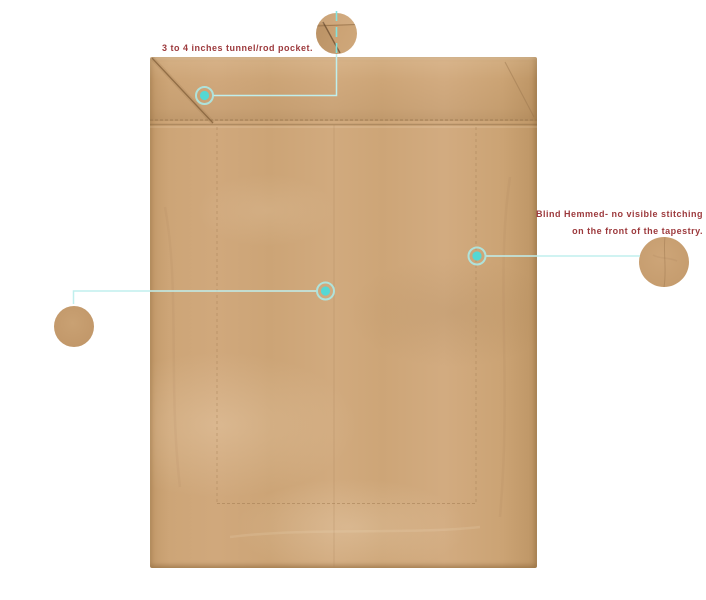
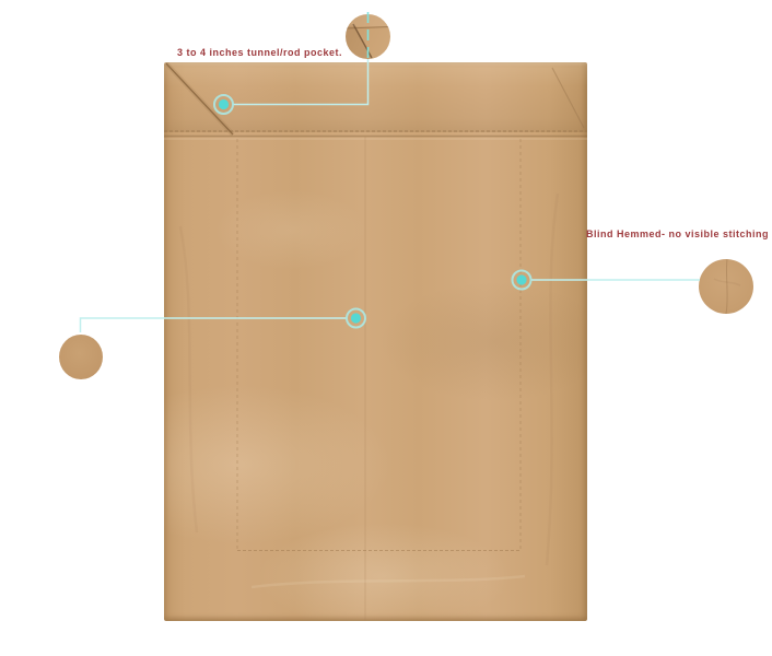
  3 to 4 inches tunnel/rod pocket.
  Blind Hemmed- no visible stitching
- on the front of the tapestry.
